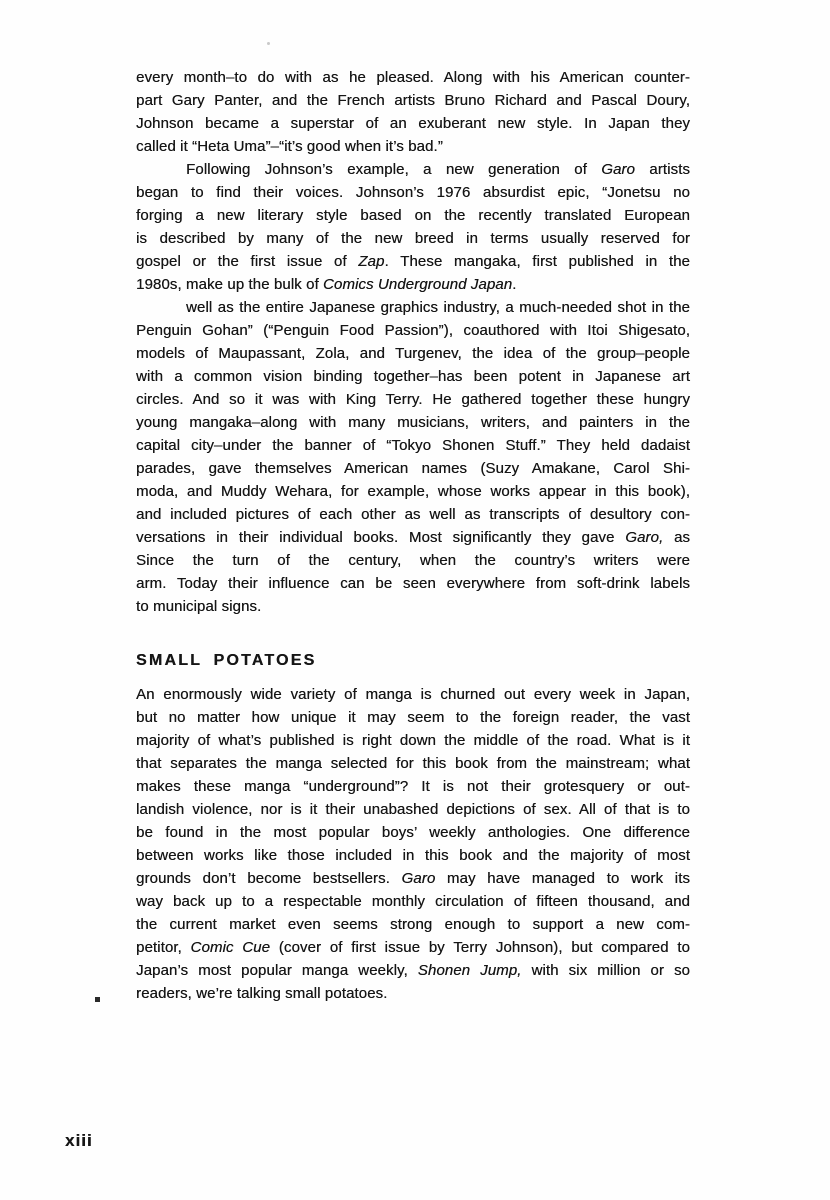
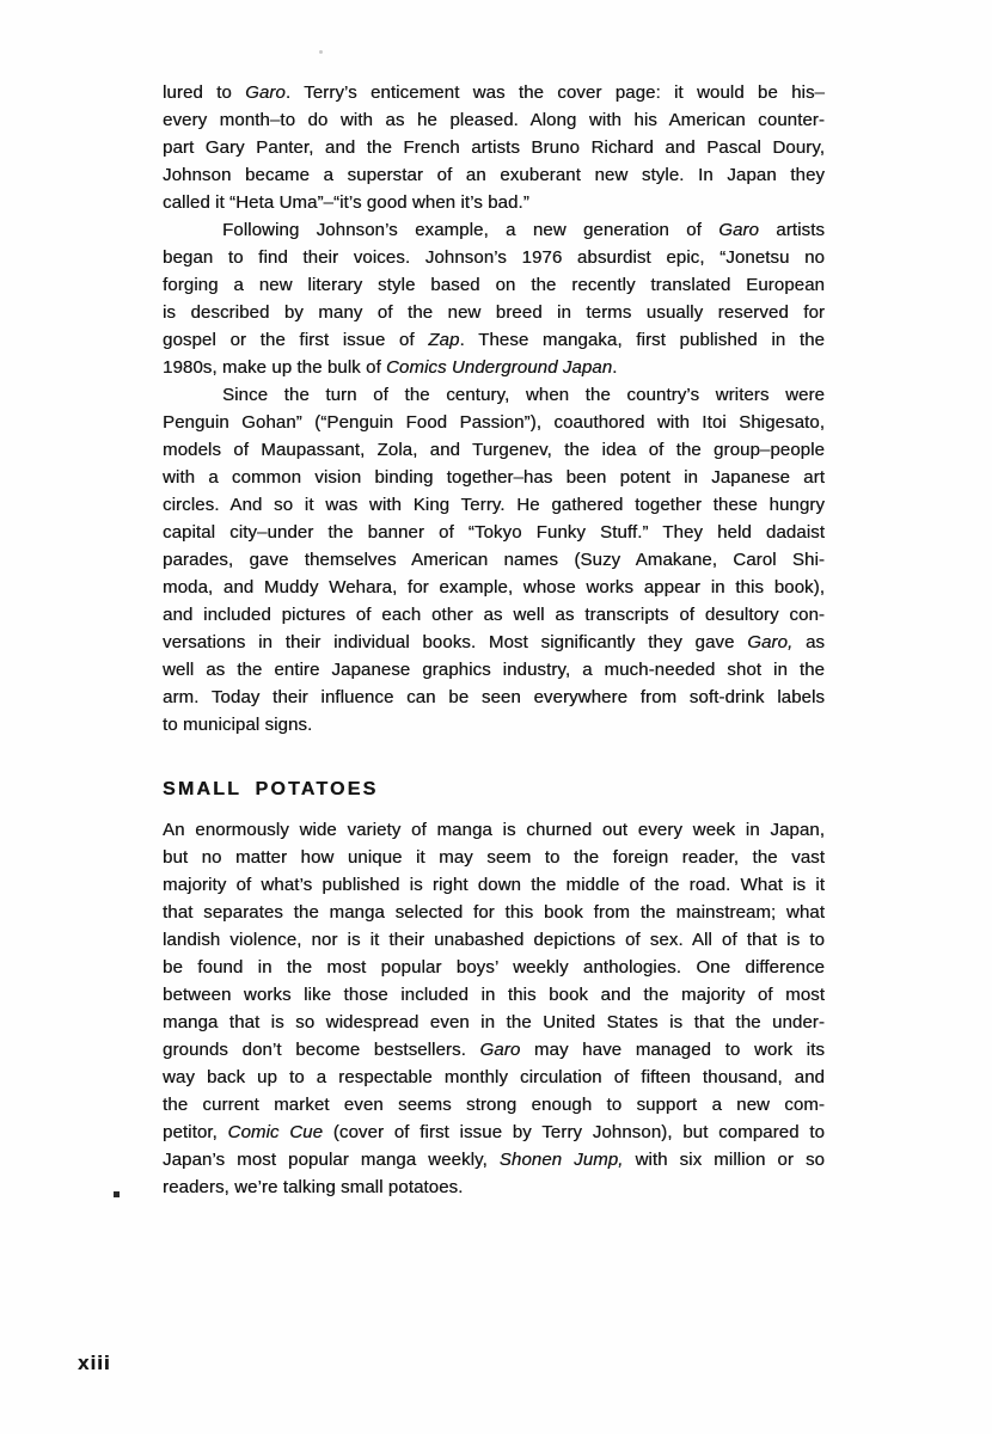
+ lured to Garo. Terry’s enticement was the cover page: it would be his–
  every month–to do with as he pleased. Along with his American counter-
  part Gary Panter, and the French artists Bruno Richard and Pascal Doury,
  Johnson became a superstar of an exuberant new style. In Japan they
  called it “Heta Uma”–“it’s good when it’s bad.”
  Following Johnson’s example, a new generation of Garo artists
  began to find their voices. Johnson’s 1976 absurdist epic, “Jonetsu no
  forging a new literary style based on the recently translated European
  is described by many of the new breed in terms usually reserved for
  gospel or the first issue of Zap. These mangaka, first published in the
  1980s, make up the bulk of Comics Underground Japan.
- well as the entire Japanese graphics industry, a much-needed shot in the
+ Since the turn of the century, when the country’s writers were
  Penguin Gohan” (“Penguin Food Passion”), coauthored with Itoi Shigesato,
  models of Maupassant, Zola, and Turgenev, the idea of the group–people
  with a common vision binding together–has been potent in Japanese art
  circles. And so it was with King Terry. He gathered together these hungry
- young mangaka–along with many musicians, writers, and painters in the
- capital city–under the banner of “Tokyo Shonen Stuff.” They held dadaist
+ capital city–under the banner of “Tokyo Funky Stuff.” They held dadaist
  parades, gave themselves American names (Suzy Amakane, Carol Shi-
  moda, and Muddy Wehara, for example, whose works appear in this book),
  and included pictures of each other as well as transcripts of desultory con-
  versations in their individual books. Most significantly they gave Garo, as
- Since the turn of the century, when the country’s writers were
+ well as the entire Japanese graphics industry, a much-needed shot in the
  arm. Today their influence can be seen everywhere from soft-drink labels
  to municipal signs.
  SMALL POTATOES
  An enormously wide variety of manga is churned out every week in Japan,
  but no matter how unique it may seem to the foreign reader, the vast
  majority of what’s published is right down the middle of the road. What is it
  that separates the manga selected for this book from the mainstream; what
- makes these manga “underground”? It is not their grotesquery or out-
  landish violence, nor is it their unabashed depictions of sex. All of that is to
  be found in the most popular boys’ weekly anthologies. One difference
  between works like those included in this book and the majority of most
+ manga that is so widespread even in the United States is that the under-
  grounds don’t become bestsellers. Garo may have managed to work its
  way back up to a respectable monthly circulation of fifteen thousand, and
  the current market even seems strong enough to support a new com-
  petitor, Comic Cue (cover of first issue by Terry Johnson), but compared to
  Japan’s most popular manga weekly, Shonen Jump, with six million or so
  readers, we’re talking small potatoes.
  xiii
